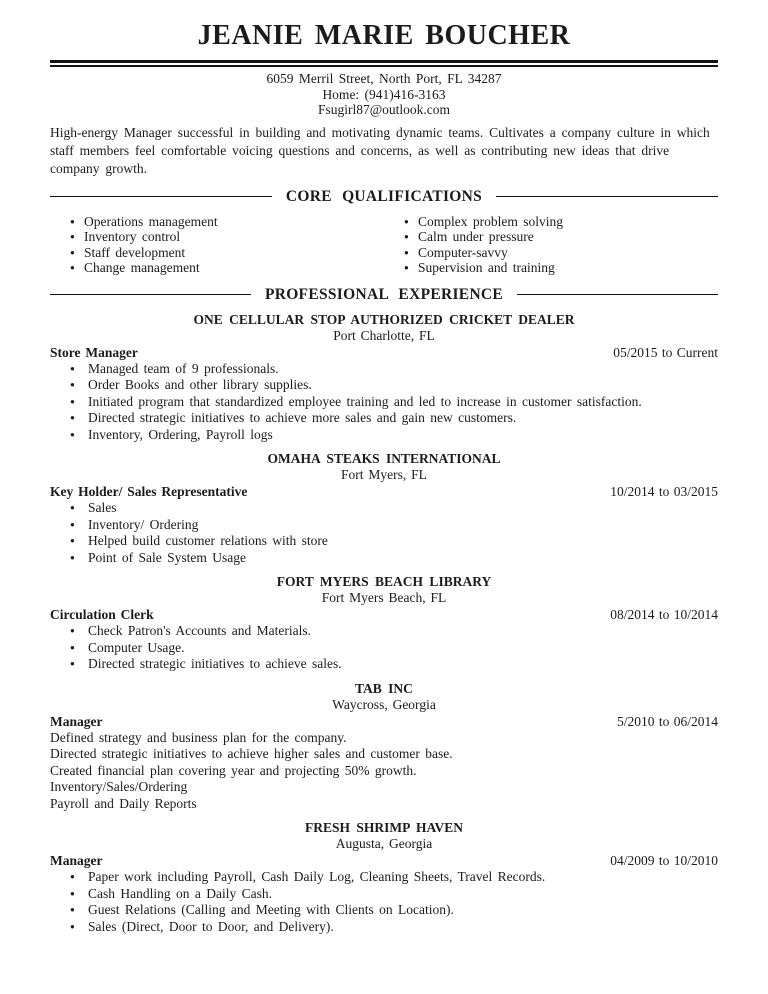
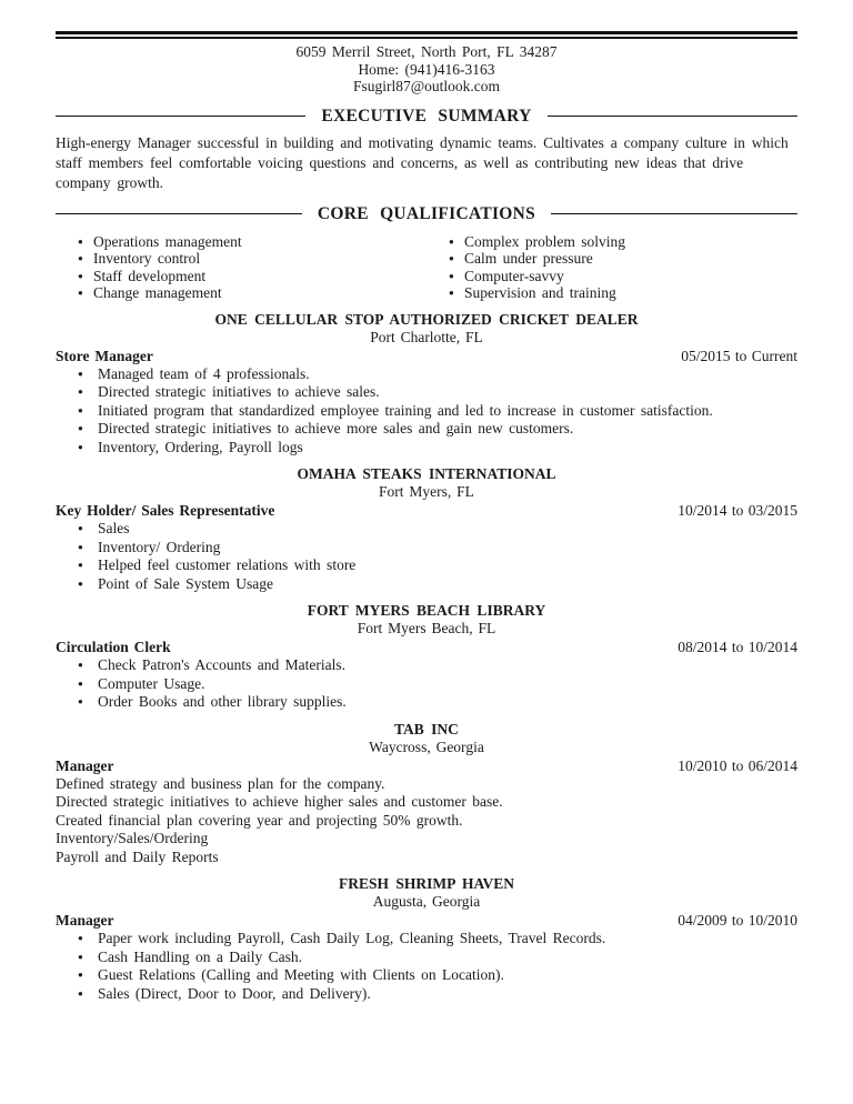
- JEANIE MARIE BOUCHER
  6059 Merril Street, North Port, FL 34287
  Home: (941)416-3163
  Fsugirl87@outlook.com
+ EXECUTIVE SUMMARY
  High-energy Manager successful in building and motivating dynamic teams. Cultivates a company culture in which staff members feel comfortable voicing questions and concerns, as well as contributing new ideas that drive company growth.
  CORE QUALIFICATIONS
  ●
  Operations management
  ●
  Inventory control
  ●
  Staff development
  ●
  Change management
  ●
  Complex problem solving
  ●
  Calm under pressure
  ●
  Computer-savvy
  ●
  Supervision and training
- PROFESSIONAL EXPERIENCE
  ONE CELLULAR STOP AUTHORIZED CRICKET DEALER
  Port Charlotte, FL
  Store Manager
  05/2015 to Current
  ●
- Managed team of 9 professionals.
+ Managed team of 4 professionals.
  ●
- Order Books and other library supplies.
+ Directed strategic initiatives to achieve sales.
  ●
  Initiated program that standardized employee training and led to increase in customer satisfaction.
  ●
  Directed strategic initiatives to achieve more sales and gain new customers.
  ●
  Inventory, Ordering, Payroll logs
  OMAHA STEAKS INTERNATIONAL
  Fort Myers, FL
  Key Holder/ Sales Representative
  10/2014 to 03/2015
  ●
  Sales
  ●
  Inventory/ Ordering
  ●
- Helped build customer relations with store
+ Helped feel customer relations with store
  ●
  Point of Sale System Usage
  FORT MYERS BEACH LIBRARY
  Fort Myers Beach, FL
  Circulation Clerk
  08/2014 to 10/2014
  ●
  Check Patron's Accounts and Materials.
  ●
  Computer Usage.
  ●
- Directed strategic initiatives to achieve sales.
+ Order Books and other library supplies.
  TAB INC
  Waycross, Georgia
  Manager
- 5/2010 to 06/2014
+ 10/2010 to 06/2014
  Defined strategy and business plan for the company.
  Directed strategic initiatives to achieve higher sales and customer base.
  Created financial plan covering year and projecting 50% growth.
  Inventory/Sales/Ordering
  Payroll and Daily Reports
  FRESH SHRIMP HAVEN
  Augusta, Georgia
  Manager
  04/2009 to 10/2010
  ●
  Paper work including Payroll, Cash Daily Log, Cleaning Sheets, Travel Records.
  ●
  Cash Handling on a Daily Cash.
  ●
  Guest Relations (Calling and Meeting with Clients on Location).
  ●
  Sales (Direct, Door to Door, and Delivery).
